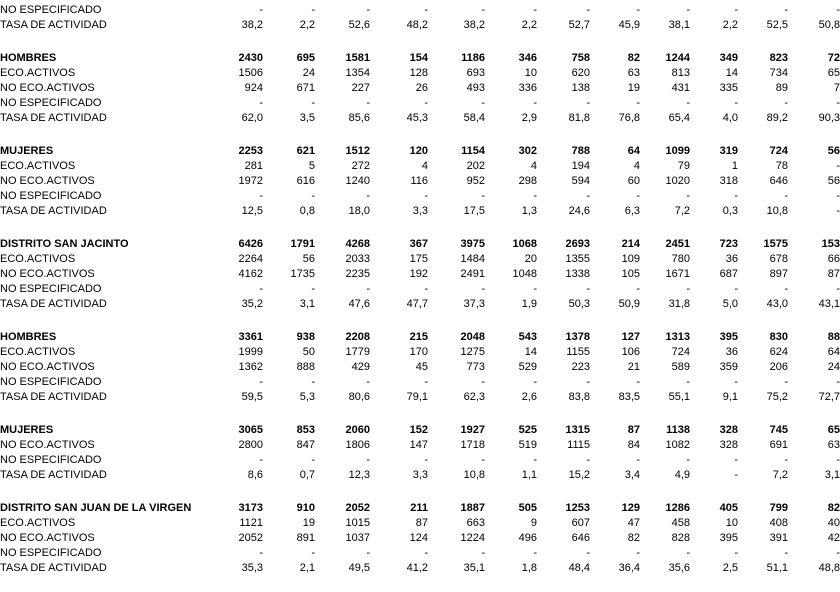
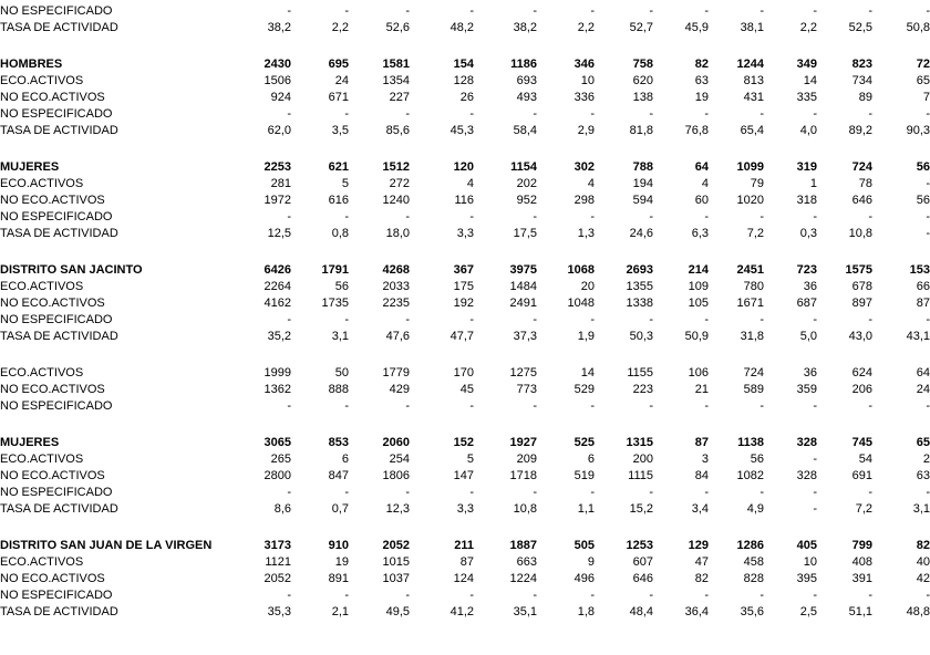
  NO ESPECIFICADO	-	-	-	-	-	-	-	-	-	-	-	-
  TASA DE ACTIVIDAD	38,2	2,2	52,6	48,2	38,2	2,2	52,7	45,9	38,1	2,2	52,5	50,8
  HOMBRES	2430	695	1581	154	1186	346	758	82	1244	349	823	72
  ECO.ACTIVOS	1506	24	1354	128	693	10	620	63	813	14	734	65
  NO ECO.ACTIVOS	924	671	227	26	493	336	138	19	431	335	89	7
  NO ESPECIFICADO	-	-	-	-	-	-	-	-	-	-	-	-
  TASA DE ACTIVIDAD	62,0	3,5	85,6	45,3	58,4	2,9	81,8	76,8	65,4	4,0	89,2	90,3
  MUJERES	2253	621	1512	120	1154	302	788	64	1099	319	724	56
  ECO.ACTIVOS	281	5	272	4	202	4	194	4	79	1	78	-
  NO ECO.ACTIVOS	1972	616	1240	116	952	298	594	60	1020	318	646	56
  NO ESPECIFICADO	-	-	-	-	-	-	-	-	-	-	-	-
  TASA DE ACTIVIDAD	12,5	0,8	18,0	3,3	17,5	1,3	24,6	6,3	7,2	0,3	10,8	-
  DISTRITO SAN JACINTO	6426	1791	4268	367	3975	1068	2693	214	2451	723	1575	153
  ECO.ACTIVOS	2264	56	2033	175	1484	20	1355	109	780	36	678	66
  NO ECO.ACTIVOS	4162	1735	2235	192	2491	1048	1338	105	1671	687	897	87
  NO ESPECIFICADO	-	-	-	-	-	-	-	-	-	-	-	-
  TASA DE ACTIVIDAD	35,2	3,1	47,6	47,7	37,3	1,9	50,3	50,9	31,8	5,0	43,0	43,1
- HOMBRES	3361	938	2208	215	2048	543	1378	127	1313	395	830	88
  ECO.ACTIVOS	1999	50	1779	170	1275	14	1155	106	724	36	624	64
  NO ECO.ACTIVOS	1362	888	429	45	773	529	223	21	589	359	206	24
  NO ESPECIFICADO	-	-	-	-	-	-	-	-	-	-	-	-
- TASA DE ACTIVIDAD	59,5	5,3	80,6	79,1	62,3	2,6	83,8	83,5	55,1	9,1	75,2	72,7
  MUJERES	3065	853	2060	152	1927	525	1315	87	1138	328	745	65
+ ECO.ACTIVOS	265	6	254	5	209	6	200	3	56	-	54	2
  NO ECO.ACTIVOS	2800	847	1806	147	1718	519	1115	84	1082	328	691	63
  NO ESPECIFICADO	-	-	-	-	-	-	-	-	-	-	-	-
  TASA DE ACTIVIDAD	8,6	0,7	12,3	3,3	10,8	1,1	15,2	3,4	4,9	-	7,2	3,1
  DISTRITO SAN JUAN DE LA VIRGEN	3173	910	2052	211	1887	505	1253	129	1286	405	799	82
  ECO.ACTIVOS	1121	19	1015	87	663	9	607	47	458	10	408	40
  NO ECO.ACTIVOS	2052	891	1037	124	1224	496	646	82	828	395	391	42
  NO ESPECIFICADO	-	-	-	-	-	-	-	-	-	-	-	-
  TASA DE ACTIVIDAD	35,3	2,1	49,5	41,2	35,1	1,8	48,4	36,4	35,6	2,5	51,1	48,8
